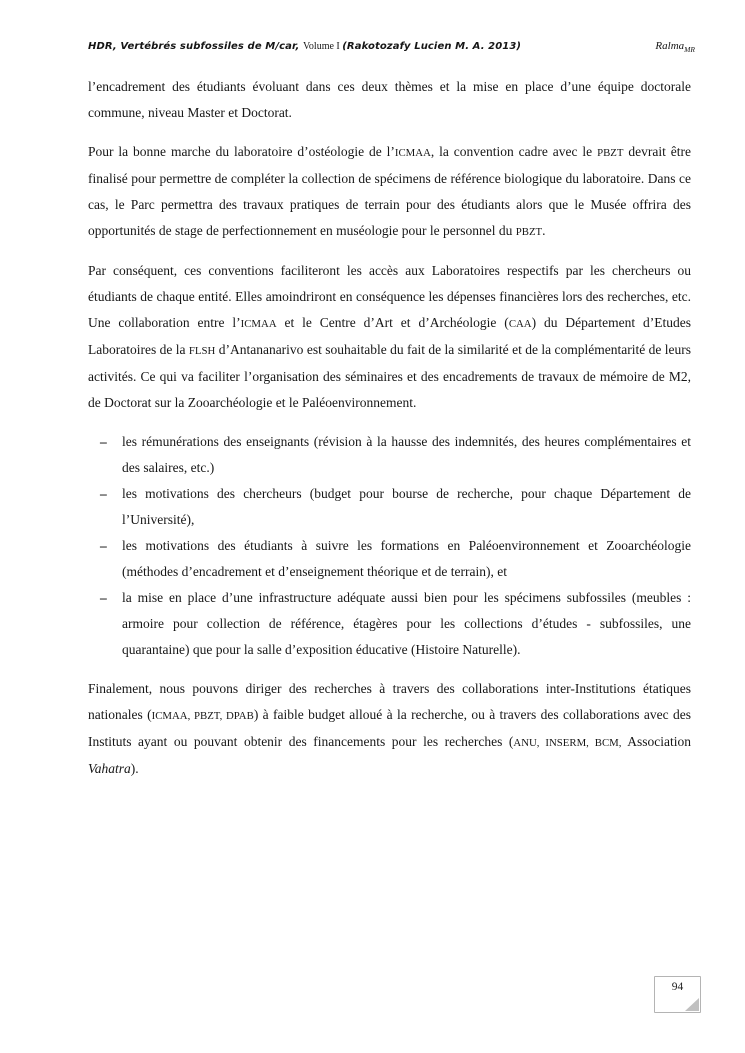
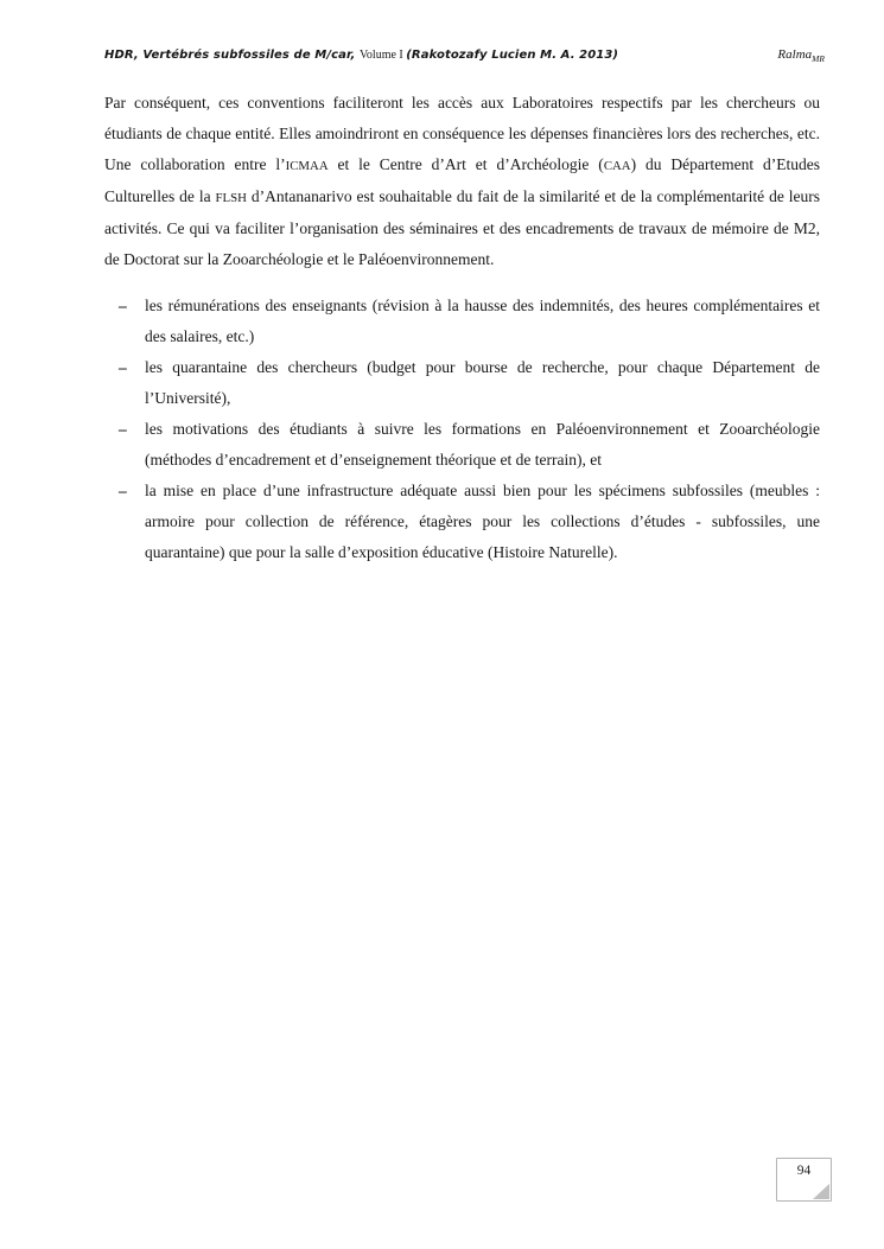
  HDR, Vertébrés subfossiles de M/car, Volume I (Rakotozafy Lucien M. A. 2013)
  RalmaMR
- l’encadrement des étudiants évoluant dans ces deux thèmes et la mise en place d’une équipe doctorale commune, niveau Master et Doctorat.
- Pour la bonne marche du laboratoire d’ostéologie de l’ICMAA, la convention cadre avec le PBZT devrait être finalisé pour permettre de compléter la collection de spécimens de référence biologique du laboratoire. Dans ce cas, le Parc permettra des travaux pratiques de terrain pour des étudiants alors que le Musée offrira des opportunités de stage de perfectionnement en muséologie pour le personnel du PBZT.
- Par conséquent, ces conventions faciliteront les accès aux Laboratoires respectifs par les chercheurs ou étudiants de chaque entité. Elles amoindriront en conséquence les dépenses financières lors des recherches, etc. Une collaboration entre l’ICMAA et le Centre d’Art et d’Archéologie (CAA) du Département d’Etudes Laboratoires de la FLSH d’Antananarivo est souhaitable du fait de la similarité et de la complémentarité de leurs activités. Ce qui va faciliter l’organisation des séminaires et des encadrements de travaux de mémoire de M2, de Doctorat sur la Zooarchéologie et le Paléoenvironnement.
+ Par conséquent, ces conventions faciliteront les accès aux Laboratoires respectifs par les chercheurs ou étudiants de chaque entité. Elles amoindriront en conséquence les dépenses financières lors des recherches, etc. Une collaboration entre l’ICMAA et le Centre d’Art et d’Archéologie (CAA) du Département d’Etudes Culturelles de la FLSH d’Antananarivo est souhaitable du fait de la similarité et de la complémentarité de leurs activités. Ce qui va faciliter l’organisation des séminaires et des encadrements de travaux de mémoire de M2, de Doctorat sur la Zooarchéologie et le Paléoenvironnement.
  –
  les rémunérations des enseignants (révision à la hausse des indemnités, des heures complémentaires et des salaires, etc.)
  –
- les motivations des chercheurs (budget pour bourse de recherche, pour chaque Département de l’Université),
+ les quarantaine des chercheurs (budget pour bourse de recherche, pour chaque Département de l’Université),
  –
  les motivations des étudiants à suivre les formations en Paléoenvironnement et Zooarchéologie (méthodes d’encadrement et d’enseignement théorique et de terrain), et
  –
  la mise en place d’une infrastructure adéquate aussi bien pour les spécimens subfossiles (meubles : armoire pour collection de référence, étagères pour les collections d’études - subfossiles, une quarantaine) que pour la salle d’exposition éducative (Histoire Naturelle).
- Finalement, nous pouvons diriger des recherches à travers des collaborations inter-Institutions étatiques nationales (ICMAA, PBZT, DPAB) à faible budget alloué à la recherche, ou à travers des collaborations avec des Instituts ayant ou pouvant obtenir des financements pour les recherches (ANU, INSERM, BCM, Association Vahatra).
  94
